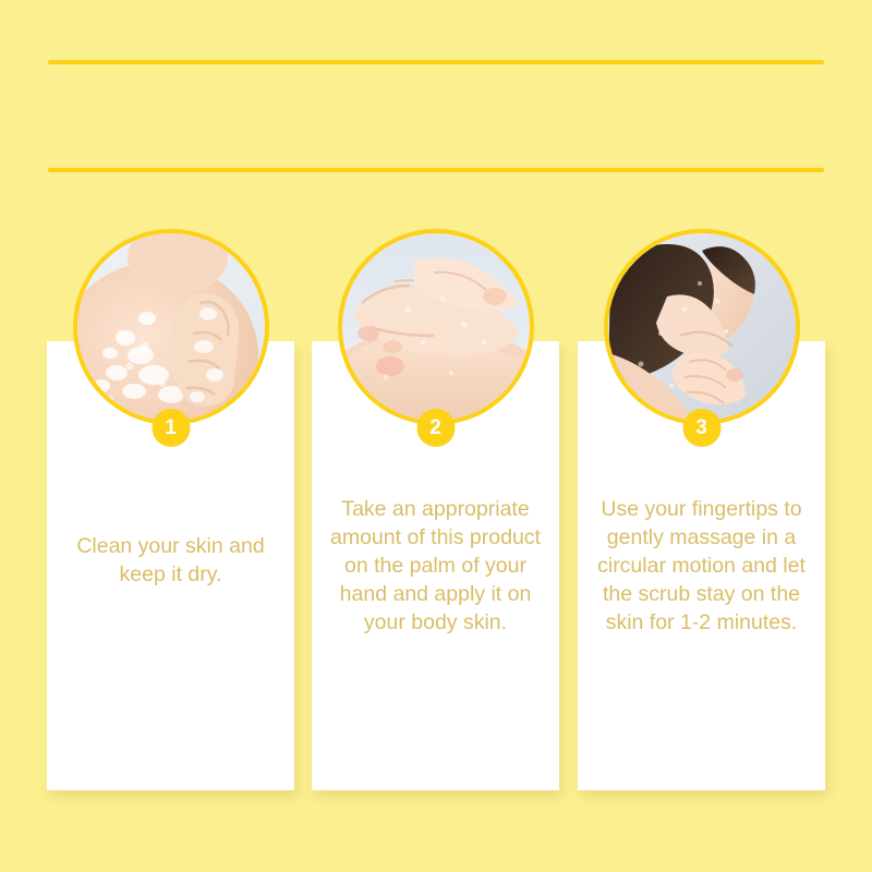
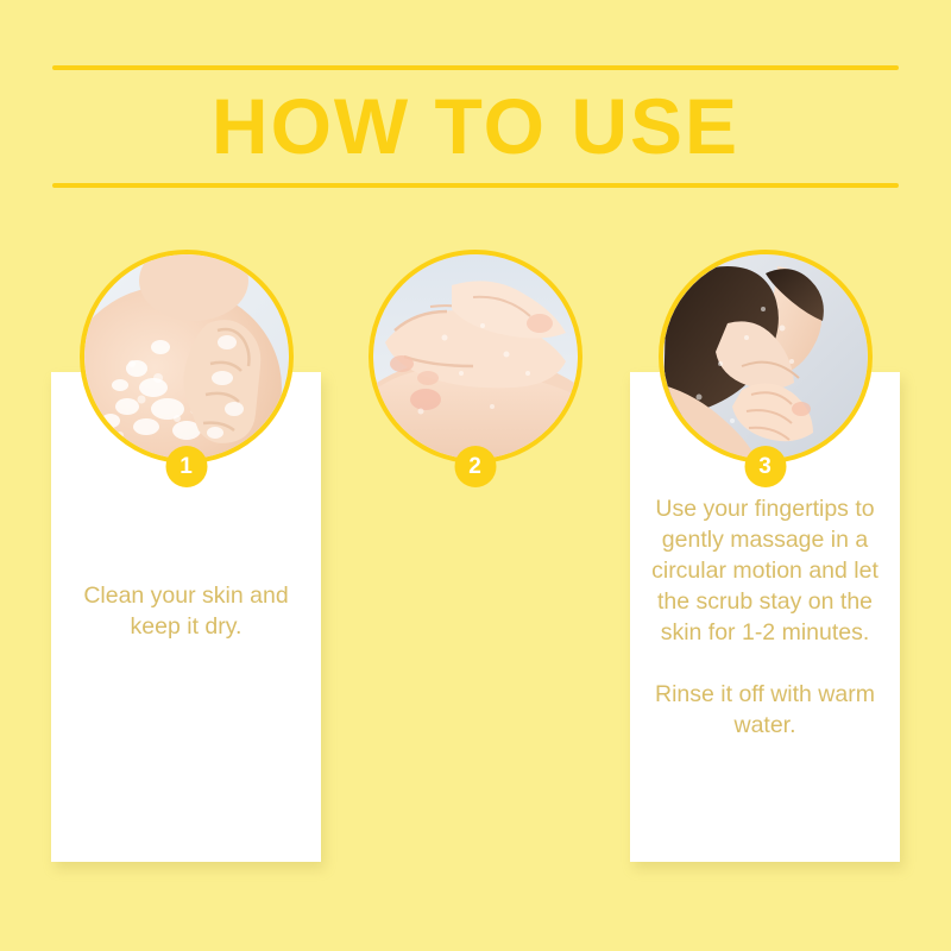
+ HOW TO USE
  Clean your skin and keep it dry.
  1
- Take an appropriate amount of this product on the palm of your hand and apply it on your body skin.
  2
  Use your fingertips to gently massage in a circular motion and let the scrub stay on the skin for 1-2 minutes.
+ Rinse it off with warm water.
  3
